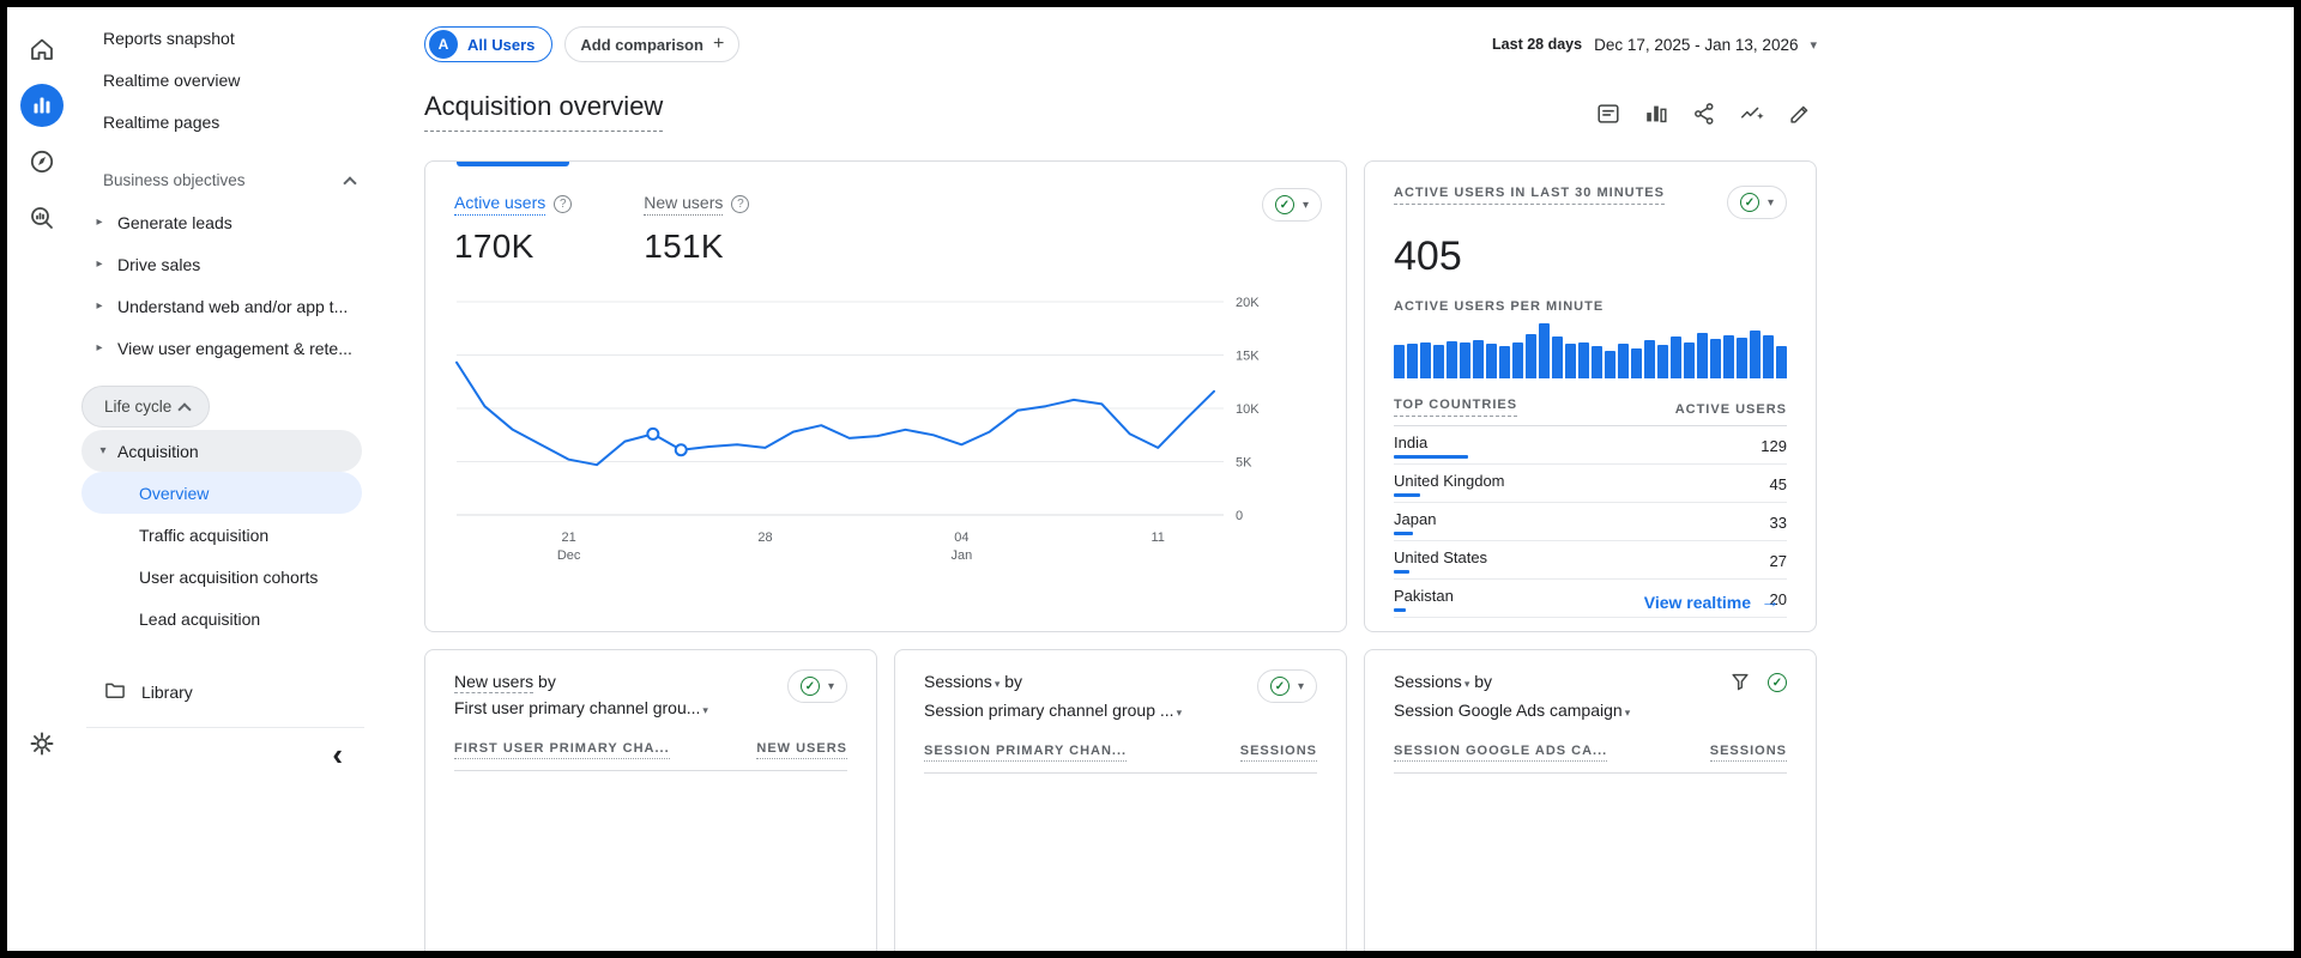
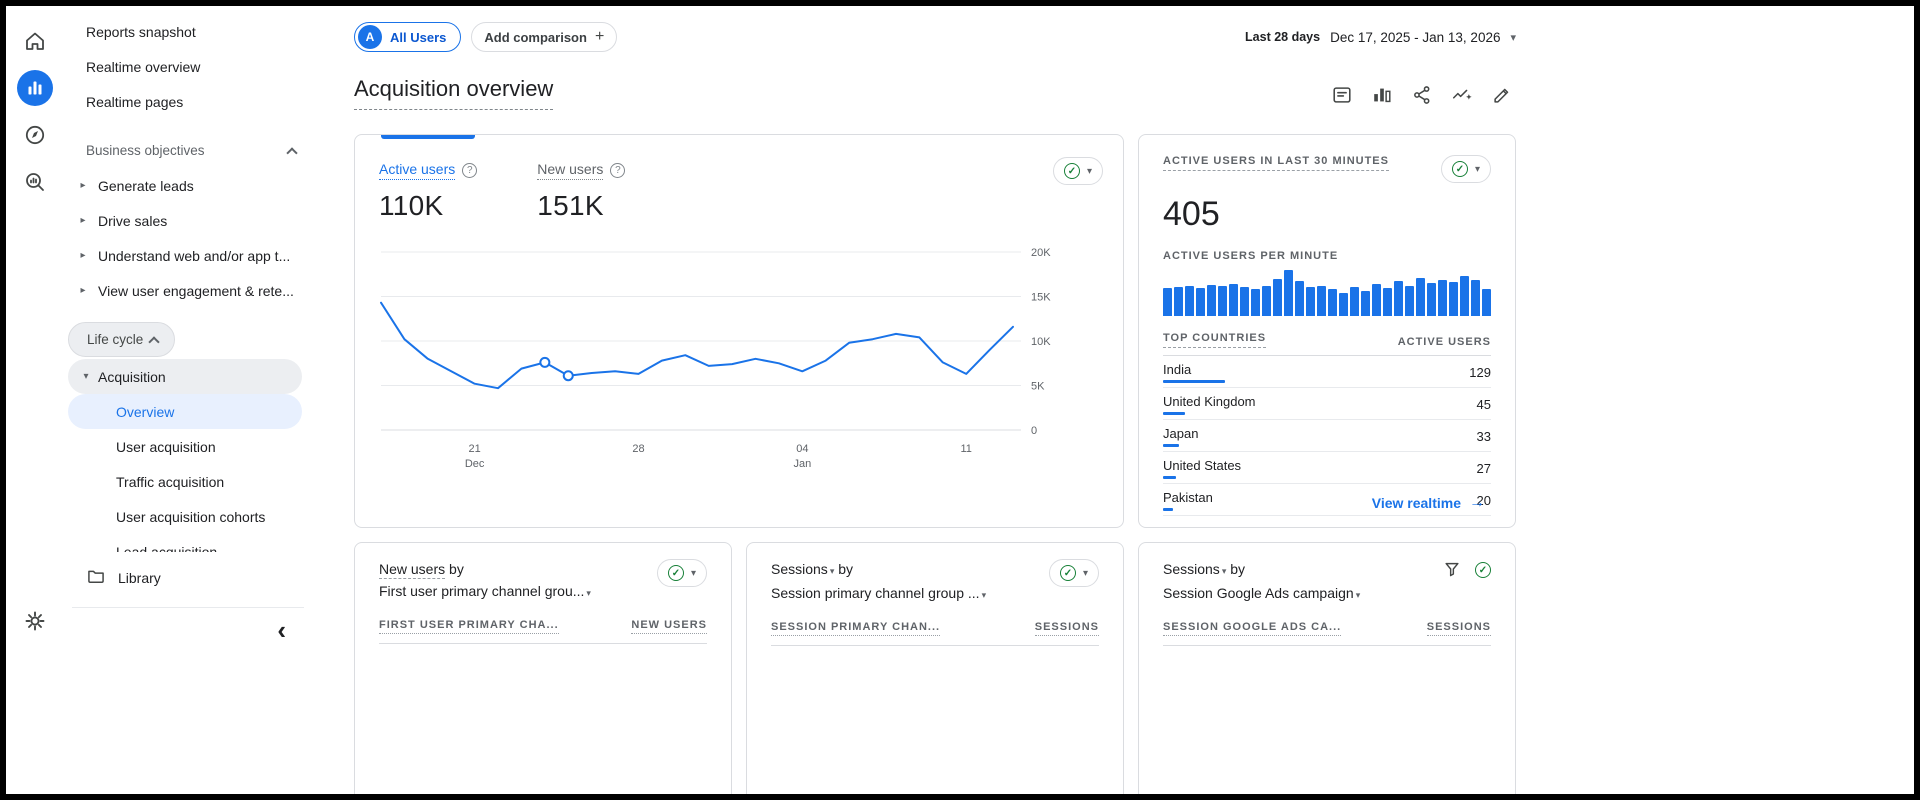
  Reports snapshot
  Realtime overview
  Realtime pages
  Business objectives
  ▸
  Generate leads
  ▸
  Drive sales
  ▸
  Understand web and/or app t...
  ▸
  View user engagement & rete...
  Life cycle
  ▾
  Acquisition
  Overview
+ User acquisition
  Traffic acquisition
  User acquisition cohorts
  Lead acquisition
  Library
  ‹
  A
  All Users
  Add comparison
  +
  Last 28 days
  Dec 17, 2025 - Jan 13, 2026
  ▾
  Acquisition overview
  Active users
  ?
- 170K
+ 110K
  New users
  ?
  151K
  ✓
  ▾
  0
  5K
  10K
  15K
  20K
  21
  Dec
  28
  04
  Jan
  11
  ACTIVE USERS IN LAST 30 MINUTES
  ✓
  ▾
  405
  ACTIVE USERS PER MINUTE
  TOP COUNTRIES
  ACTIVE USERS
  India
  129
  United Kingdom
  45
  Japan
  33
  United States
  27
  Pakistan
  20
  View realtime
  →
  New users by
  First user primary channel grou... ▾
  ✓
  ▾
  FIRST USER PRIMARY CHA...
  NEW USERS
  Sessions ▾ by
  Session primary channel group ... ▾
  ✓
  ▾
  SESSION PRIMARY CHAN...
  SESSIONS
  Sessions ▾ by
  Session Google Ads campaign ▾
  ✓
  SESSION GOOGLE ADS CA...
  SESSIONS
